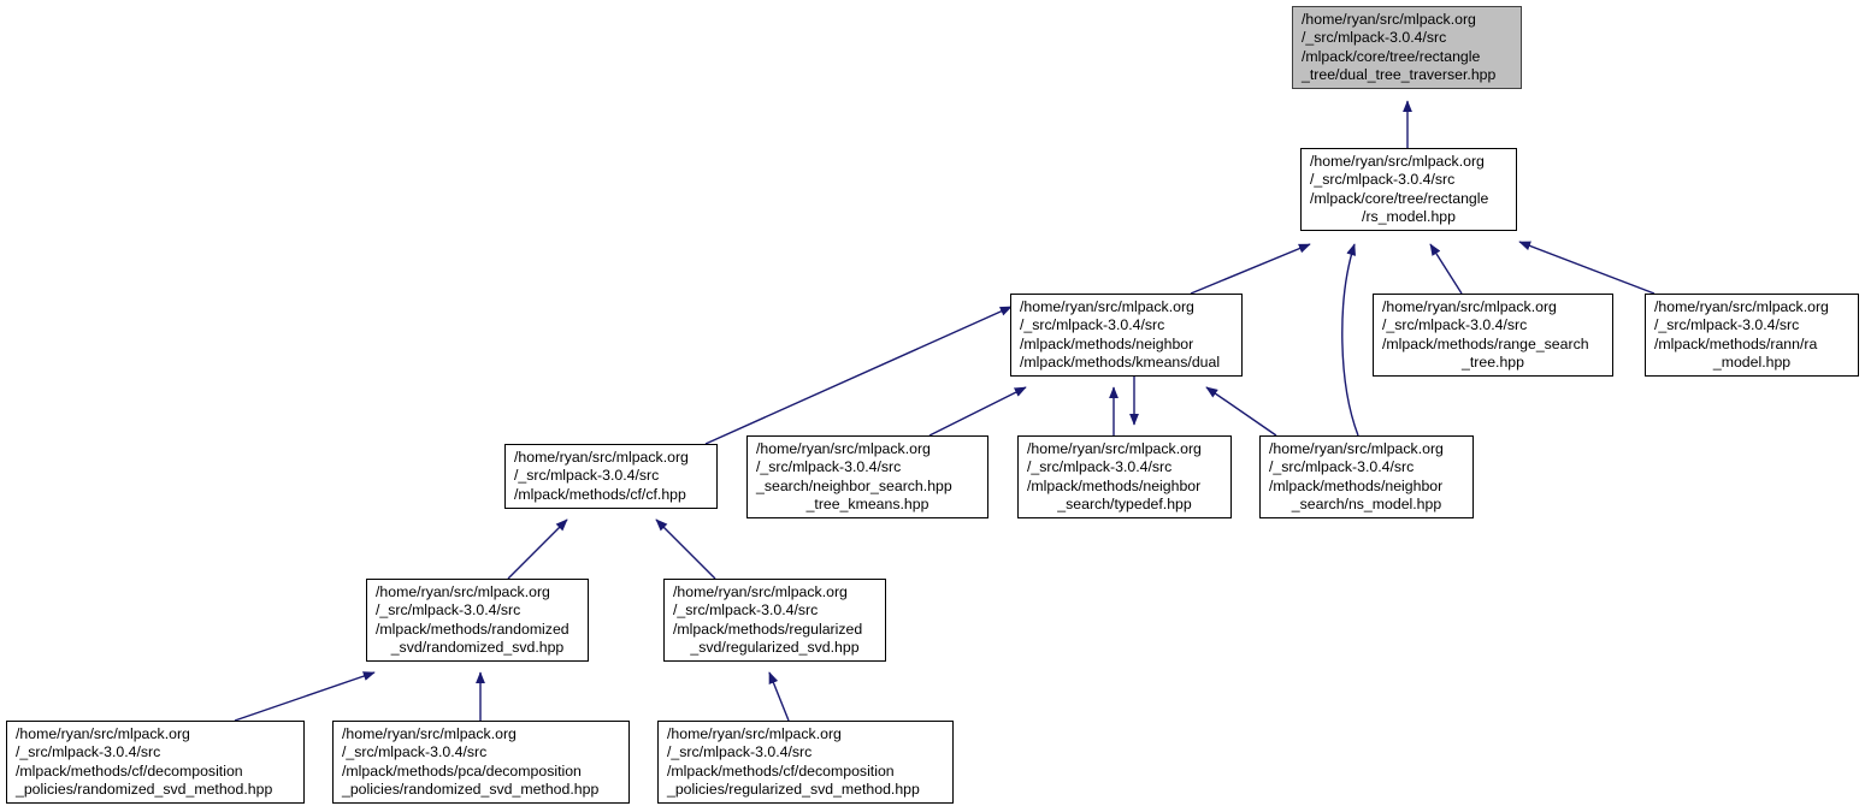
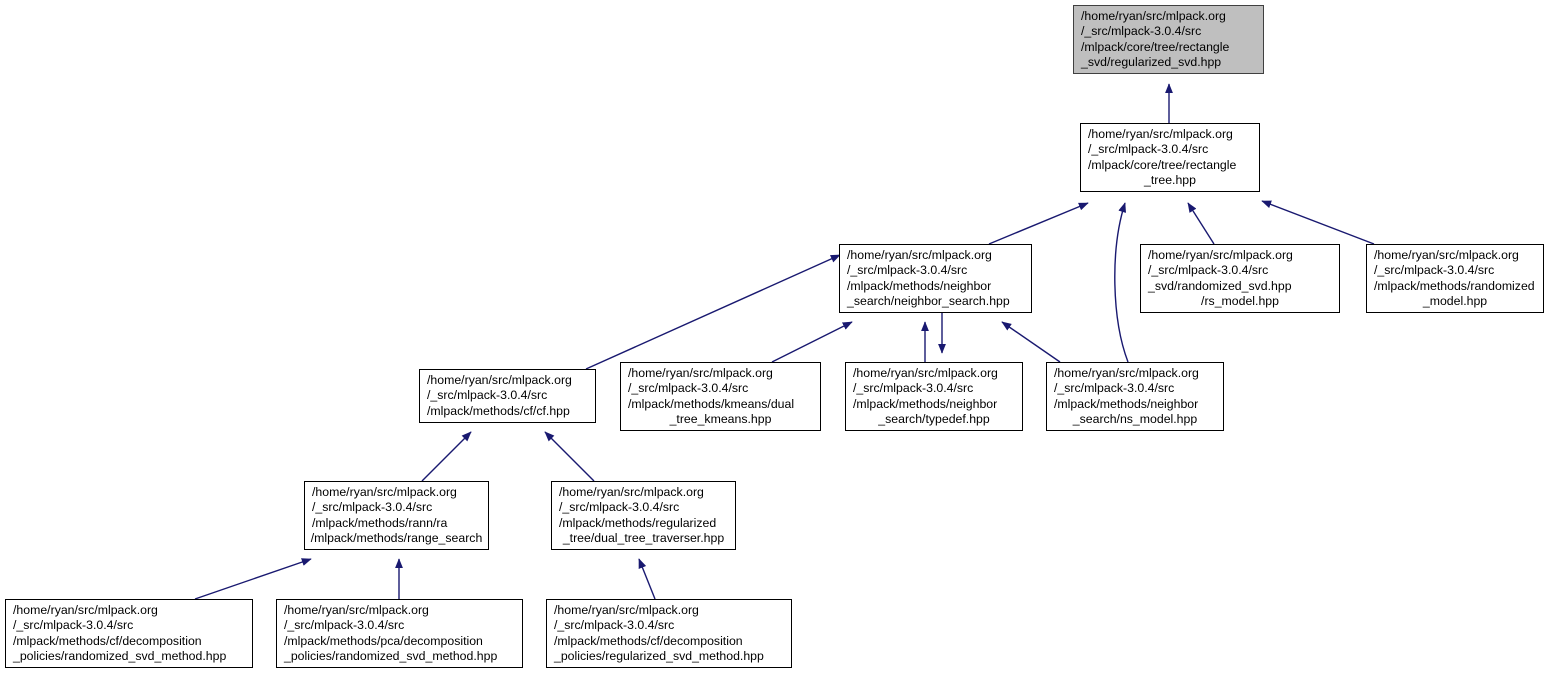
  /home/ryan/src/mlpack.org
  /_src/mlpack-3.0.4/src
  /mlpack/core/tree/rectangle
- _tree/dual_tree_traverser.hpp
+ _svd/regularized_svd.hpp
  /home/ryan/src/mlpack.org
  /_src/mlpack-3.0.4/src
  /mlpack/core/tree/rectangle
- /rs_model.hpp
+ _tree.hpp
  /home/ryan/src/mlpack.org
  /_src/mlpack-3.0.4/src
  /mlpack/methods/neighbor
- /mlpack/methods/kmeans/dual
+ _search/neighbor_search.hpp
  /home/ryan/src/mlpack.org
  /_src/mlpack-3.0.4/src
- /mlpack/methods/range_search
+ _svd/randomized_svd.hpp
- _tree.hpp
+ /rs_model.hpp
  /home/ryan/src/mlpack.org
  /_src/mlpack-3.0.4/src
- /mlpack/methods/rann/ra
+ /mlpack/methods/randomized
  _model.hpp
  /home/ryan/src/mlpack.org
  /_src/mlpack-3.0.4/src
  /mlpack/methods/cf/cf.hpp
  /home/ryan/src/mlpack.org
  /_src/mlpack-3.0.4/src
- _search/neighbor_search.hpp
+ /mlpack/methods/kmeans/dual
  _tree_kmeans.hpp
  /home/ryan/src/mlpack.org
  /_src/mlpack-3.0.4/src
  /mlpack/methods/neighbor
  _search/typedef.hpp
  /home/ryan/src/mlpack.org
  /_src/mlpack-3.0.4/src
  /mlpack/methods/neighbor
  _search/ns_model.hpp
  /home/ryan/src/mlpack.org
  /_src/mlpack-3.0.4/src
- /mlpack/methods/randomized
+ /mlpack/methods/rann/ra
- _svd/randomized_svd.hpp
+ /mlpack/methods/range_search
  /home/ryan/src/mlpack.org
  /_src/mlpack-3.0.4/src
  /mlpack/methods/regularized
- _svd/regularized_svd.hpp
+ _tree/dual_tree_traverser.hpp
  /home/ryan/src/mlpack.org
  /_src/mlpack-3.0.4/src
  /mlpack/methods/cf/decomposition
  _policies/randomized_svd_method.hpp
  /home/ryan/src/mlpack.org
  /_src/mlpack-3.0.4/src
  /mlpack/methods/pca/decomposition
  _policies/randomized_svd_method.hpp
  /home/ryan/src/mlpack.org
  /_src/mlpack-3.0.4/src
  /mlpack/methods/cf/decomposition
  _policies/regularized_svd_method.hpp
